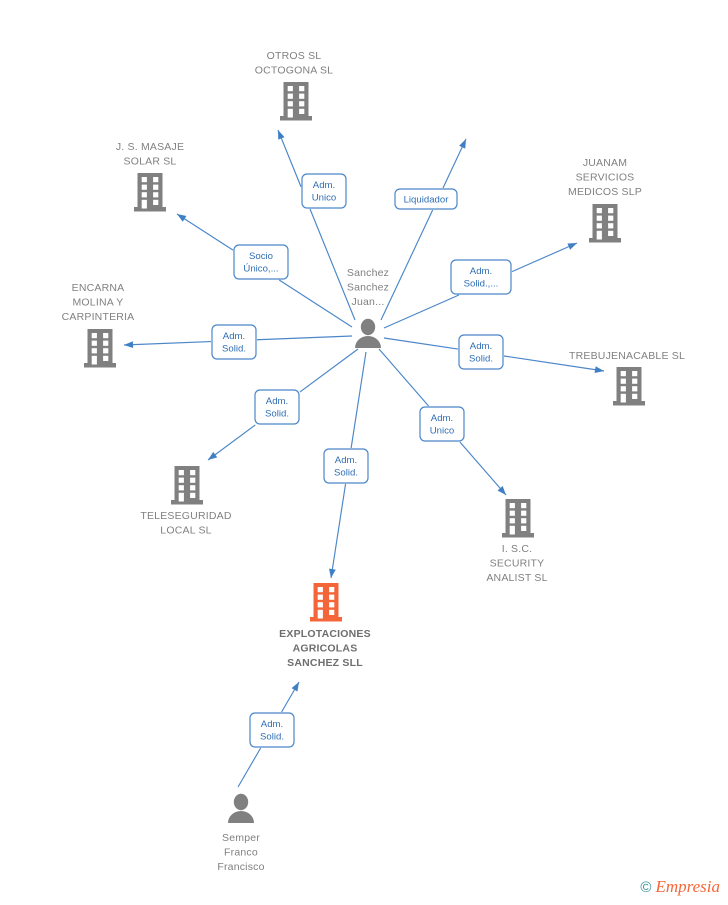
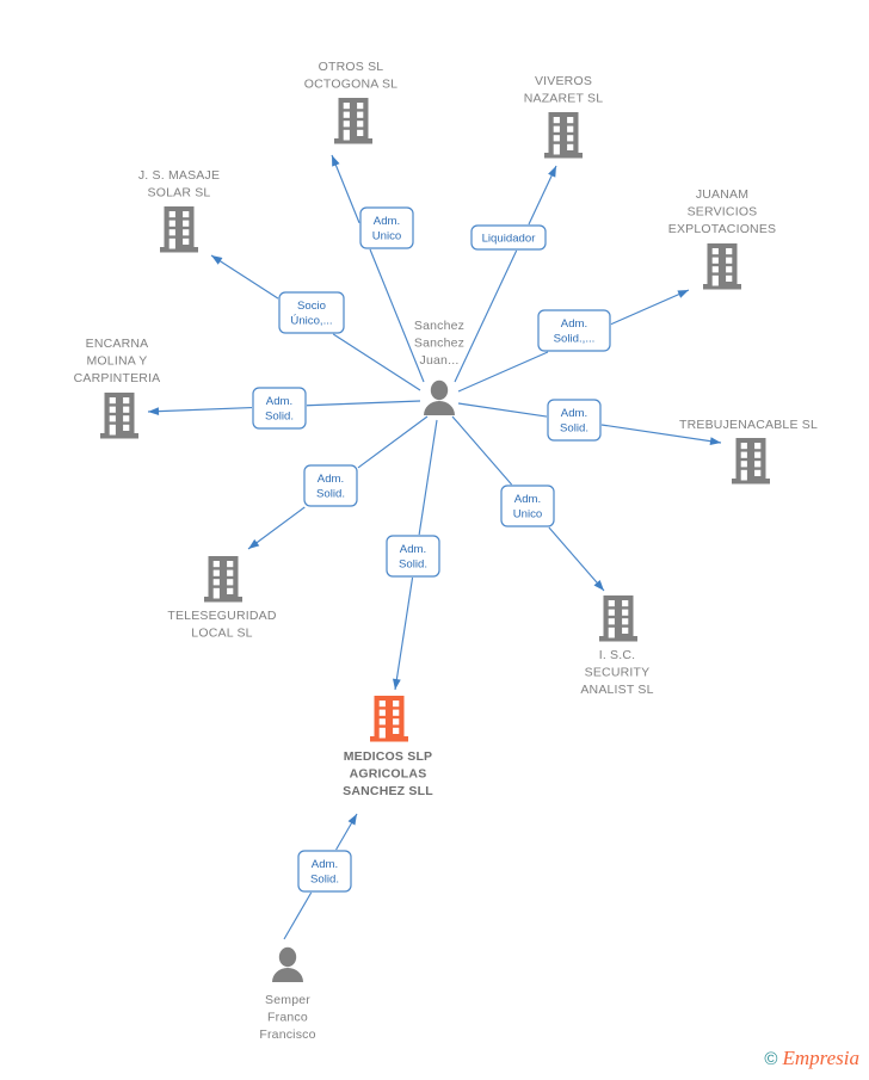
  OTROS SL
  OCTOGONA SL
+ VIVEROS
+ NAZARET SL
  J. S. MASAJE
  SOLAR SL
  JUANAM
  SERVICIOS
- MEDICOS SLP
+ EXPLOTACIONES
  ENCARNA
  MOLINA Y
  CARPINTERIA
  Sanchez
  Sanchez
  Juan...
  TREBUJENACABLE SL
  TELESEGURIDAD
  LOCAL SL
  I. S.C.
  SECURITY
  ANALIST SL
- EXPLOTACIONES
+ MEDICOS SLP
  AGRICOLAS
  SANCHEZ SLL
  Semper
  Franco
  Francisco
  Adm.
  Unico
  Liquidador
  Socio
  Único,...
  Adm.
  Solid.,...
  Adm.
  Solid.
  Adm.
  Solid.
  Adm.
  Solid.
  Adm.
  Unico
  Adm.
  Solid.
  Adm.
  Solid.
  ©
  Empresia
